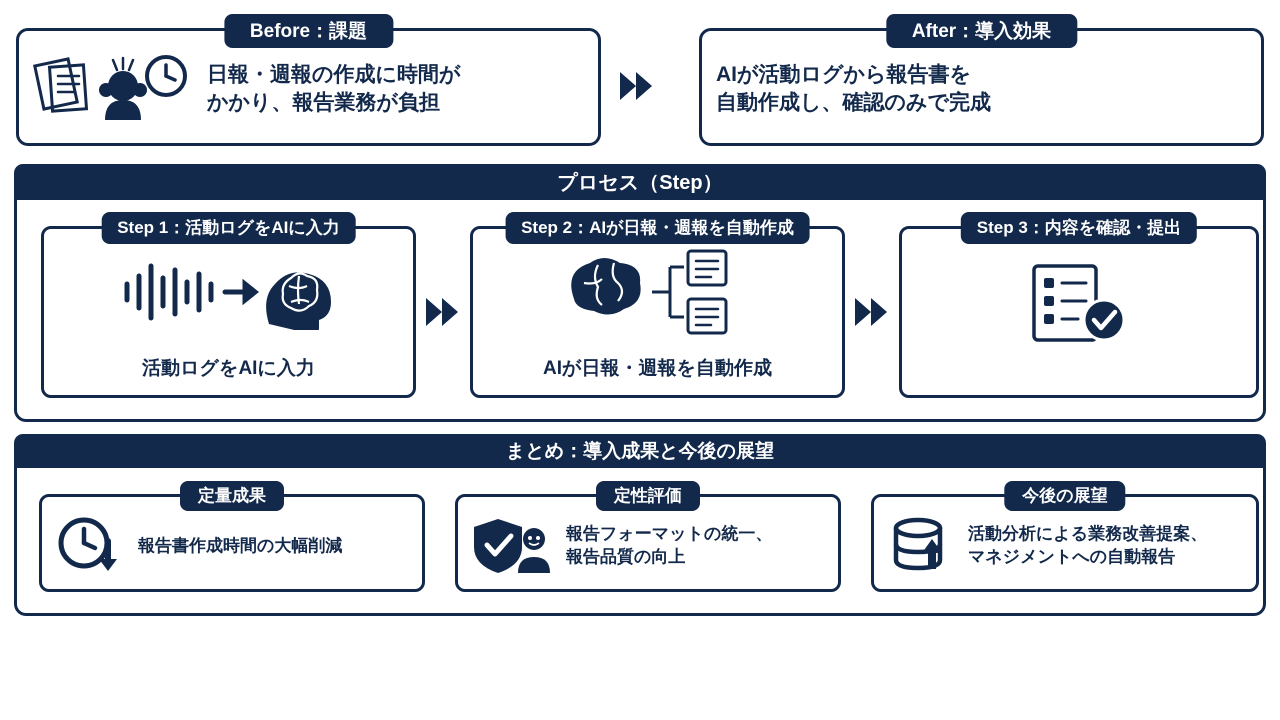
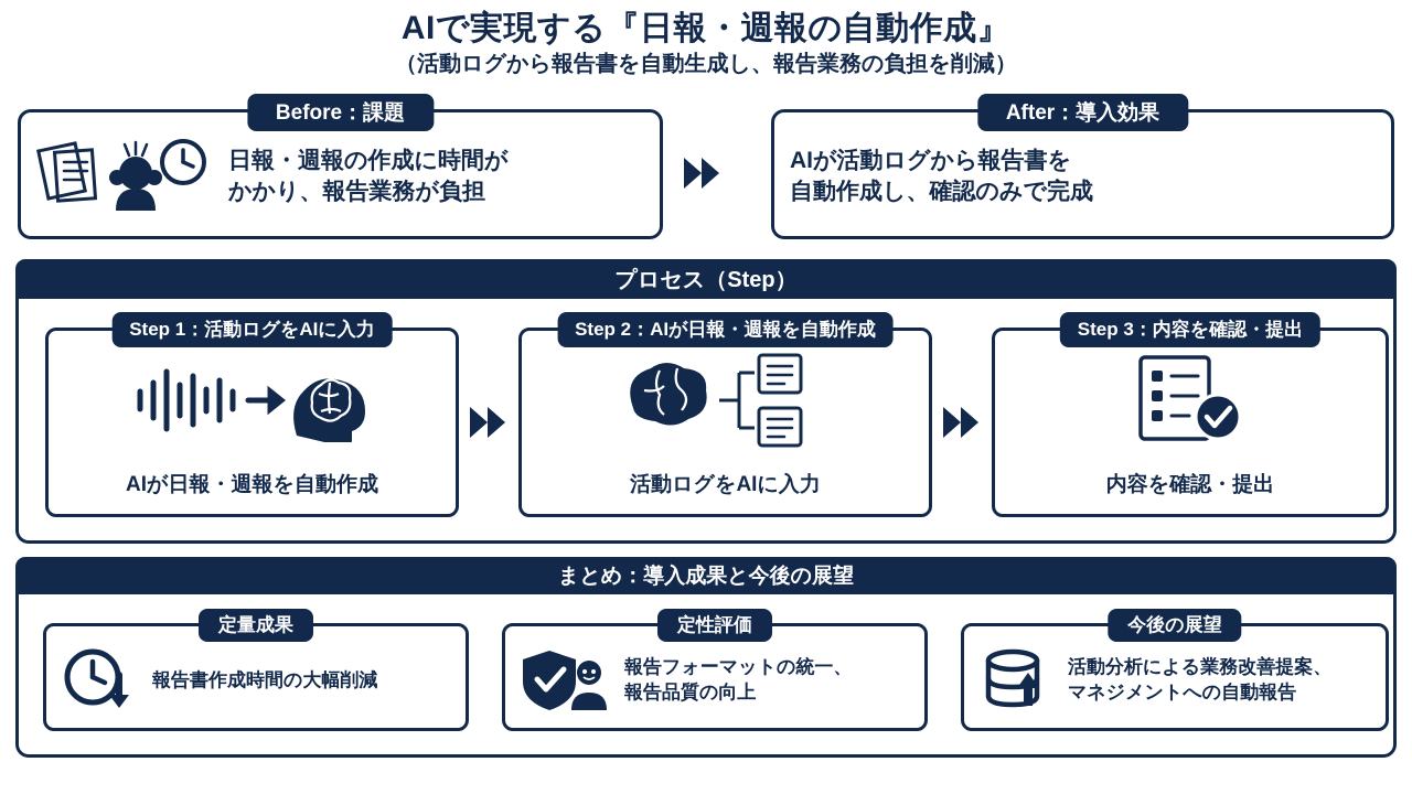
+ AIで実現する『日報・週報の自動作成』
+ （活動ログから報告書を自動生成し、報告業務の負担を削減）
  Before：課題
  日報・週報の作成に時間が
  かかり、報告業務が負担
  After：導入効果
  AIが活動ログから報告書を
  自動作成し、確認のみで完成
  プロセス（Step）
  Step 1：活動ログをAIに入力
- 活動ログをAIに入力
+ AIが日報・週報を自動作成
  Step 2：AIが日報・週報を自動作成
- AIが日報・週報を自動作成
+ 活動ログをAIに入力
  Step 3：内容を確認・提出
+ 内容を確認・提出
  まとめ：導入成果と今後の展望
  定量成果
  報告書作成時間の大幅削減
  定性評価
  報告フォーマットの統一、
  報告品質の向上
  今後の展望
  活動分析による業務改善提案、
  マネジメントへの自動報告
